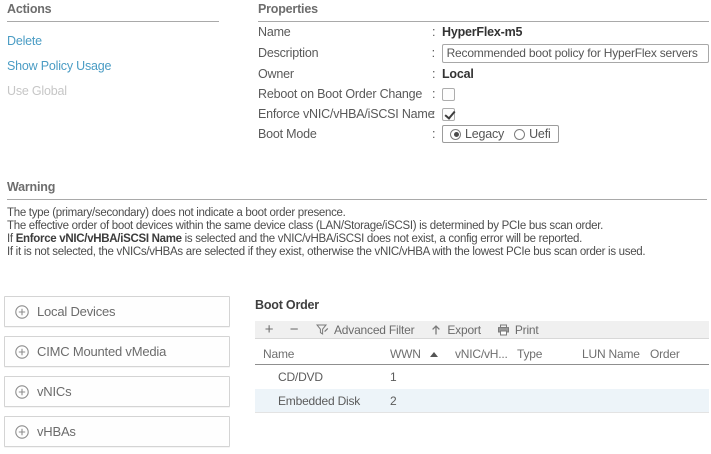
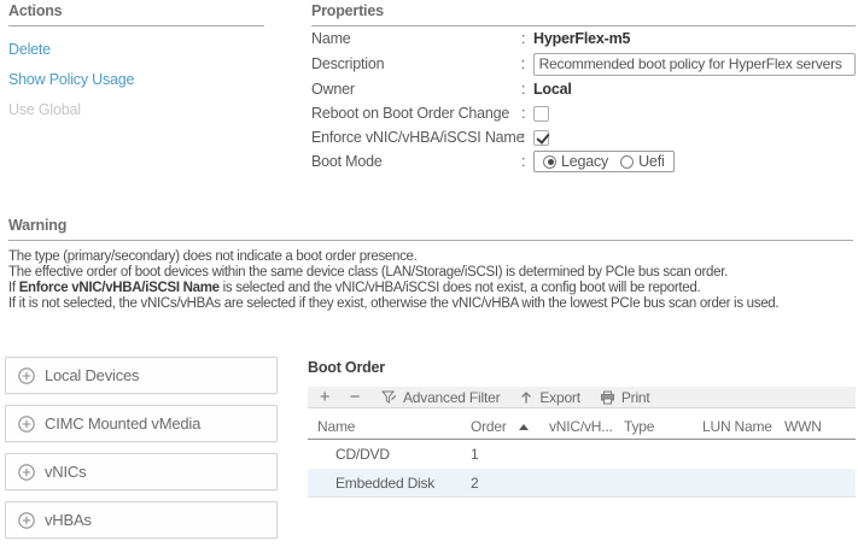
  Actions
  Delete
  Show Policy Usage
  Use Global
  Properties
  Name
  :
  HyperFlex-m5
  Description
  :
  Recommended boot policy for HyperFlex servers
  Owner
  :
  Local
  Reboot on Boot Order Change
  :
  Enforce vNIC/vHBA/iSCSI Name
  :
  Boot Mode
  :
  Legacy
  Uefi
  Warning
  The type (primary/secondary) does not indicate a boot order presence.
  The effective order of boot devices within the same device class (LAN/Storage/iSCSI) is determined by PCIe bus scan order.
- If Enforce vNIC/vHBA/iSCSI Name is selected and the vNIC/vHBA/iSCSI does not exist, a config error will be reported.
+ If Enforce vNIC/vHBA/iSCSI Name is selected and the vNIC/vHBA/iSCSI does not exist, a config boot will be reported.
  If it is not selected, the vNICs/vHBAs are selected if they exist, otherwise the vNIC/vHBA with the lowest PCIe bus scan order is used.
  Local Devices
  CIMC Mounted vMedia
  vNICs
  vHBAs
  Boot Order
  +
  −
  Advanced Filter
  Export
  Print
  Name
- WWN
+ Order
  vNIC/vH...
  Type
  LUN Name
- Order
+ WWN
  CD/DVD
  1
  Embedded Disk
  2
